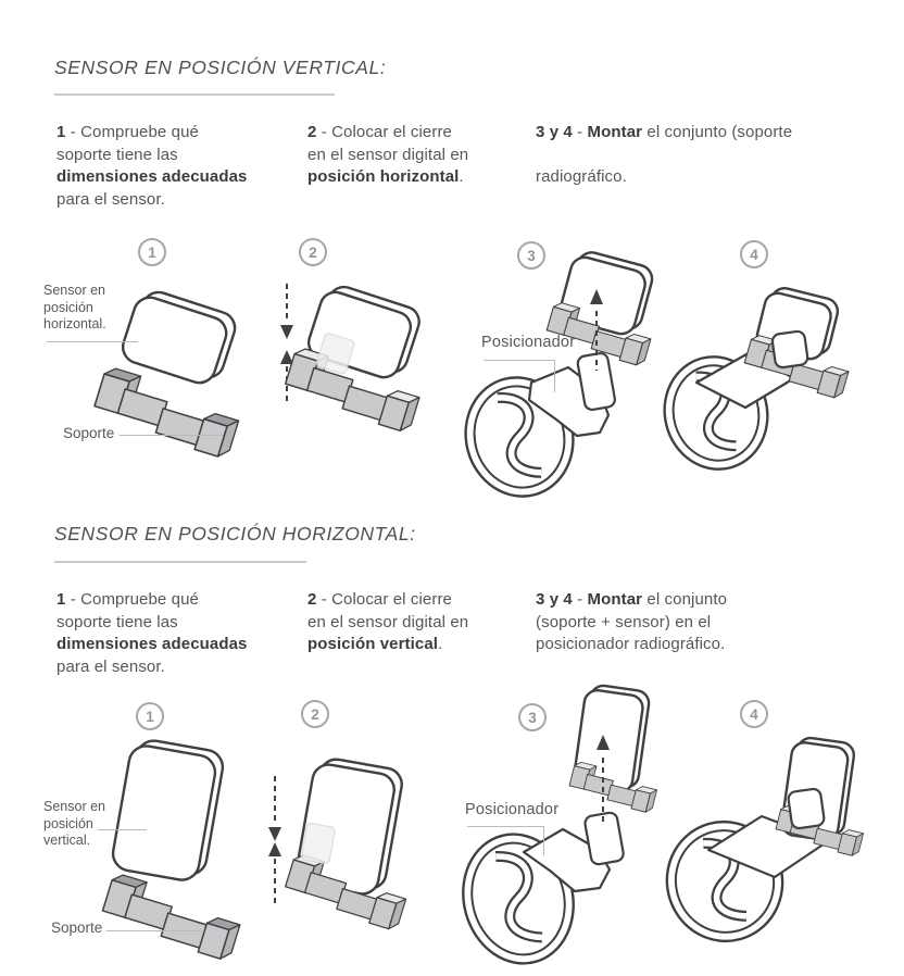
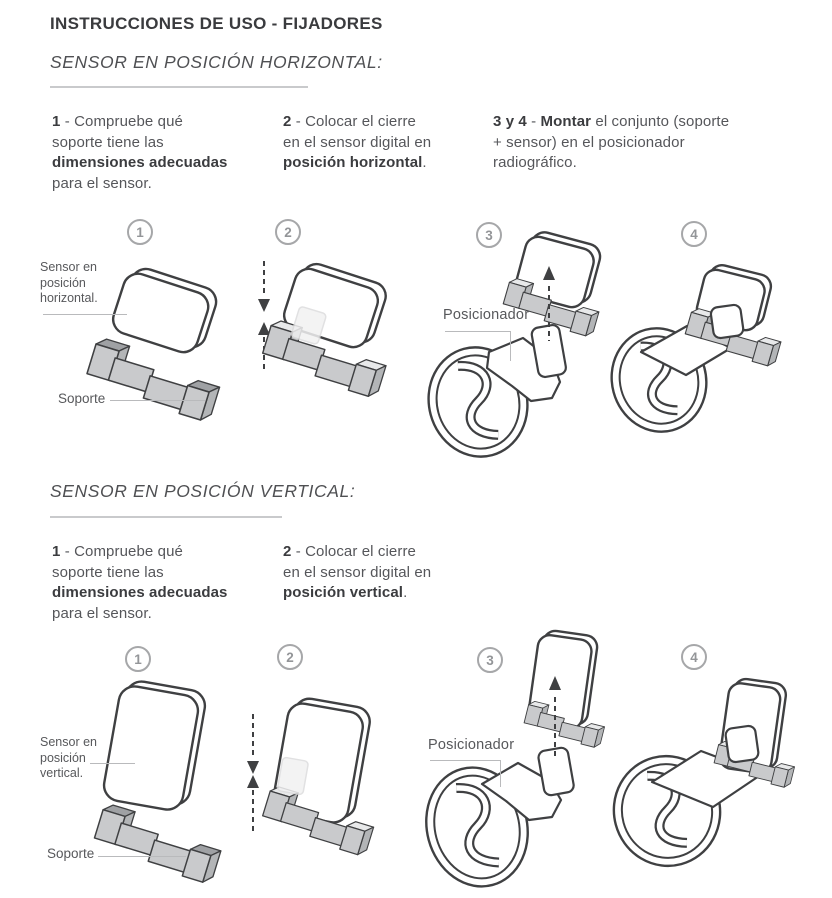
+ INSTRUCCIONES DE USO - FIJADORES
- SENSOR EN POSICIÓN VERTICAL:
+ SENSOR EN POSICIÓN HORIZONTAL:
  1 - Compruebe qué
  soporte tiene las
  dimensiones adecuadas
  para el sensor.
  2 - Colocar el cierre
  en el sensor digital en
  posición horizontal.
  3 y 4 - Montar el conjunto (soporte
+ + sensor) en el posicionador
  radiográfico.
- SENSOR EN POSICIÓN HORIZONTAL:
+ SENSOR EN POSICIÓN VERTICAL:
  1 - Compruebe qué
  soporte tiene las
  dimensiones adecuadas
  para el sensor.
  2 - Colocar el cierre
  en el sensor digital en
  posición vertical.
- 3 y 4 - Montar el conjunto
- (soporte + sensor) en el
- posicionador radiográfico.
  1
  2
  3
  4
  1
  2
  3
  4
  Sensor en
  posición
  horizontal.
  Soporte
  Posicionador
  Sensor en
  posición
  vertical.
  Soporte
  Posicionador
